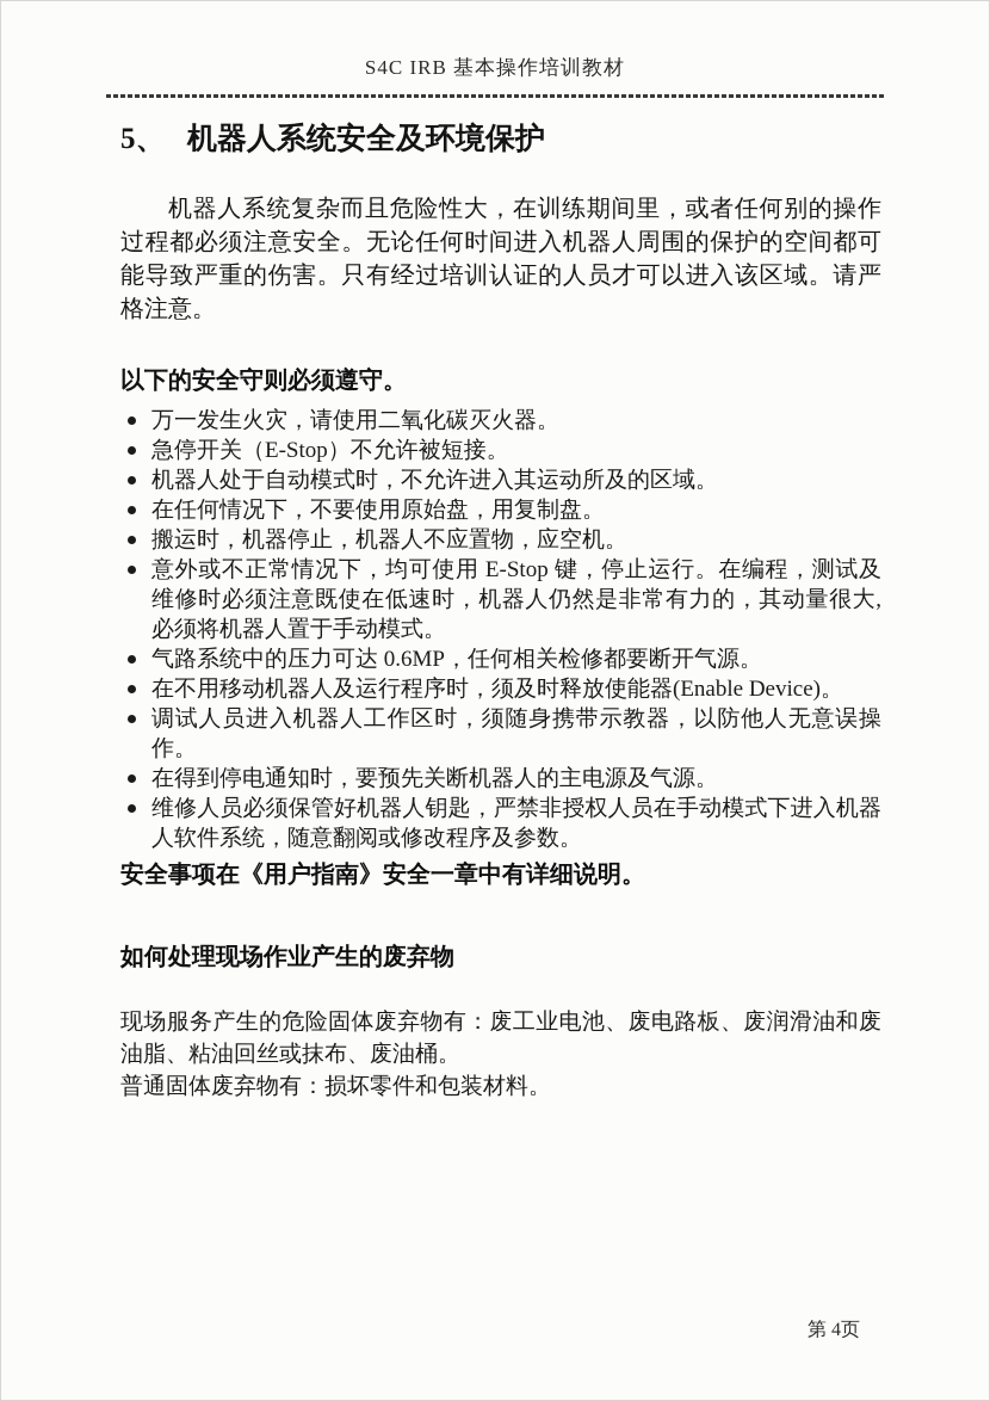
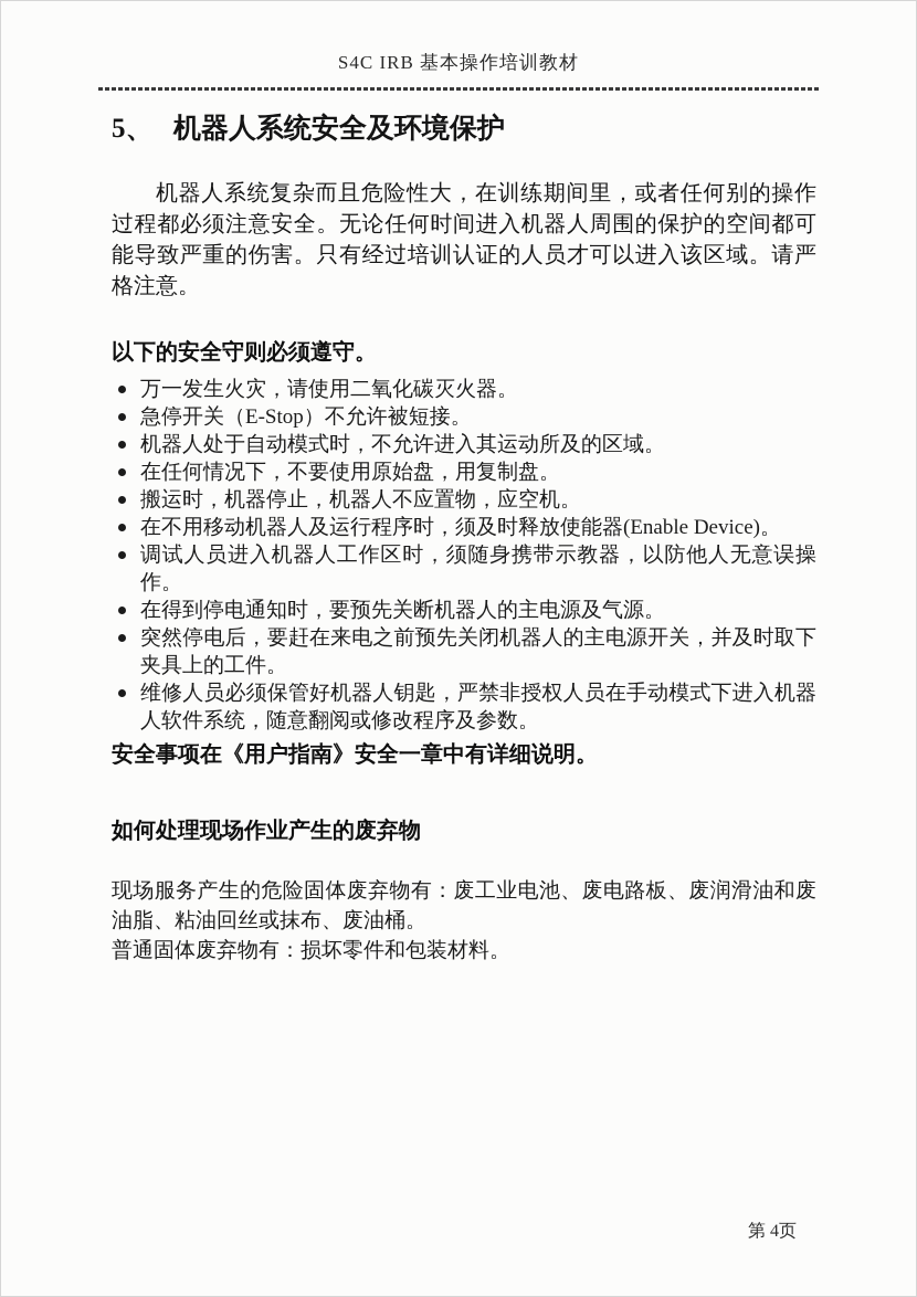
  S4C IRB 基本操作培训教材
  5、
  机器人系统安全及环境保护
  机器人系统复杂而且危险性大，在训练期间里，或者任何别的操作过程都必须注意安全。无论任何时间进入机器人周围的保护的空间都可能导致严重的伤害。只有经过培训认证的人员才可以进入该区域。请严格注意。
  以下的安全守则必须遵守。
  万一发生火灾，请使用二氧化碳灭火器。
  急停开关（E-Stop）不允许被短接。
  机器人处于自动模式时，不允许进入其运动所及的区域。
  在任何情况下，不要使用原始盘，用复制盘。
  搬运时，机器停止，机器人不应置物，应空机。
- 意外或不正常情况下，均可使用 E-Stop 键，停止运行。在编程，测试及维修时必须注意既使在低速时，机器人仍然是非常有力的，其动量很大,必须将机器人置于手动模式。
- 气路系统中的压力可达 0.6MP，任何相关检修都要断开气源。
  在不用移动机器人及运行程序时，须及时释放使能器(Enable Device)。
  调试人员进入机器人工作区时，须随身携带示教器，以防他人无意误操作。
  在得到停电通知时，要预先关断机器人的主电源及气源。
+ 突然停电后，要赶在来电之前预先关闭机器人的主电源开关，并及时取下夹具上的工件。
  维修人员必须保管好机器人钥匙，严禁非授权人员在手动模式下进入机器人软件系统，随意翻阅或修改程序及参数。
  安全事项在《用户指南》安全一章中有详细说明。
  如何处理现场作业产生的废弃物
  现场服务产生的危险固体废弃物有：废工业电池、废电路板、废润滑油和废油脂、粘油回丝或抹布、废油桶。
  普通固体废弃物有：损坏零件和包装材料。
  第 4页
